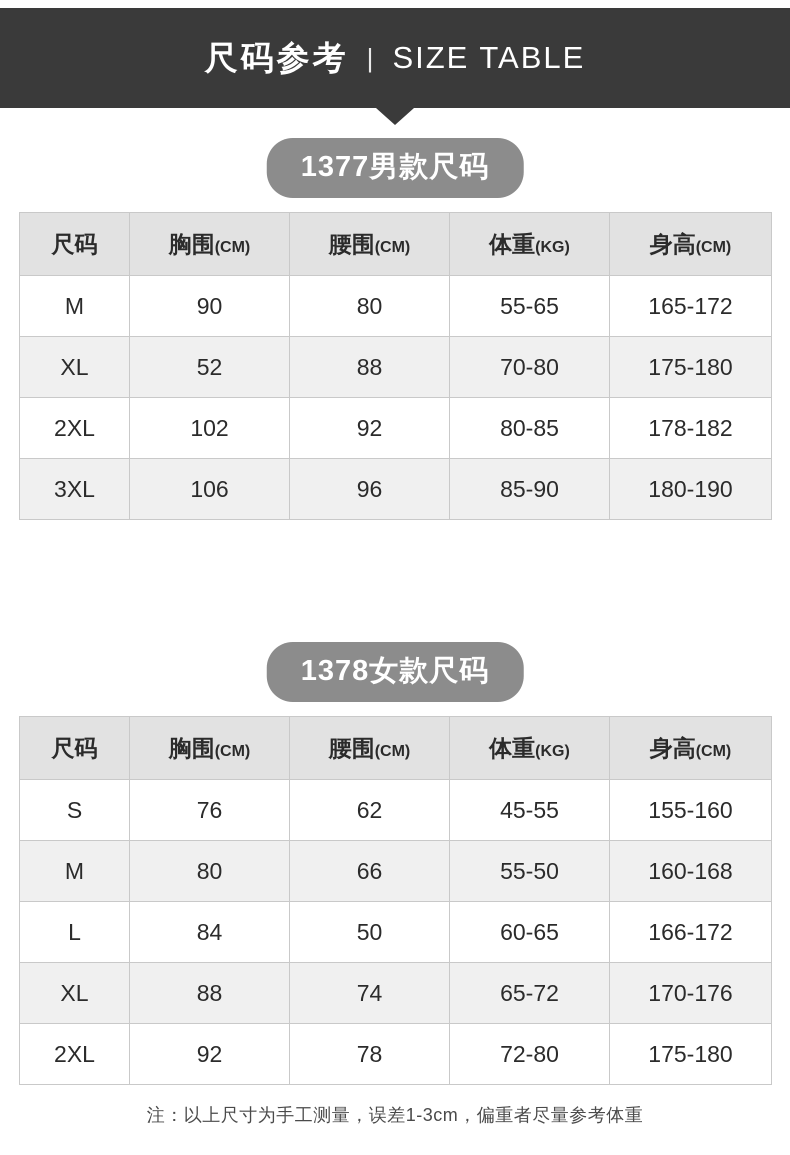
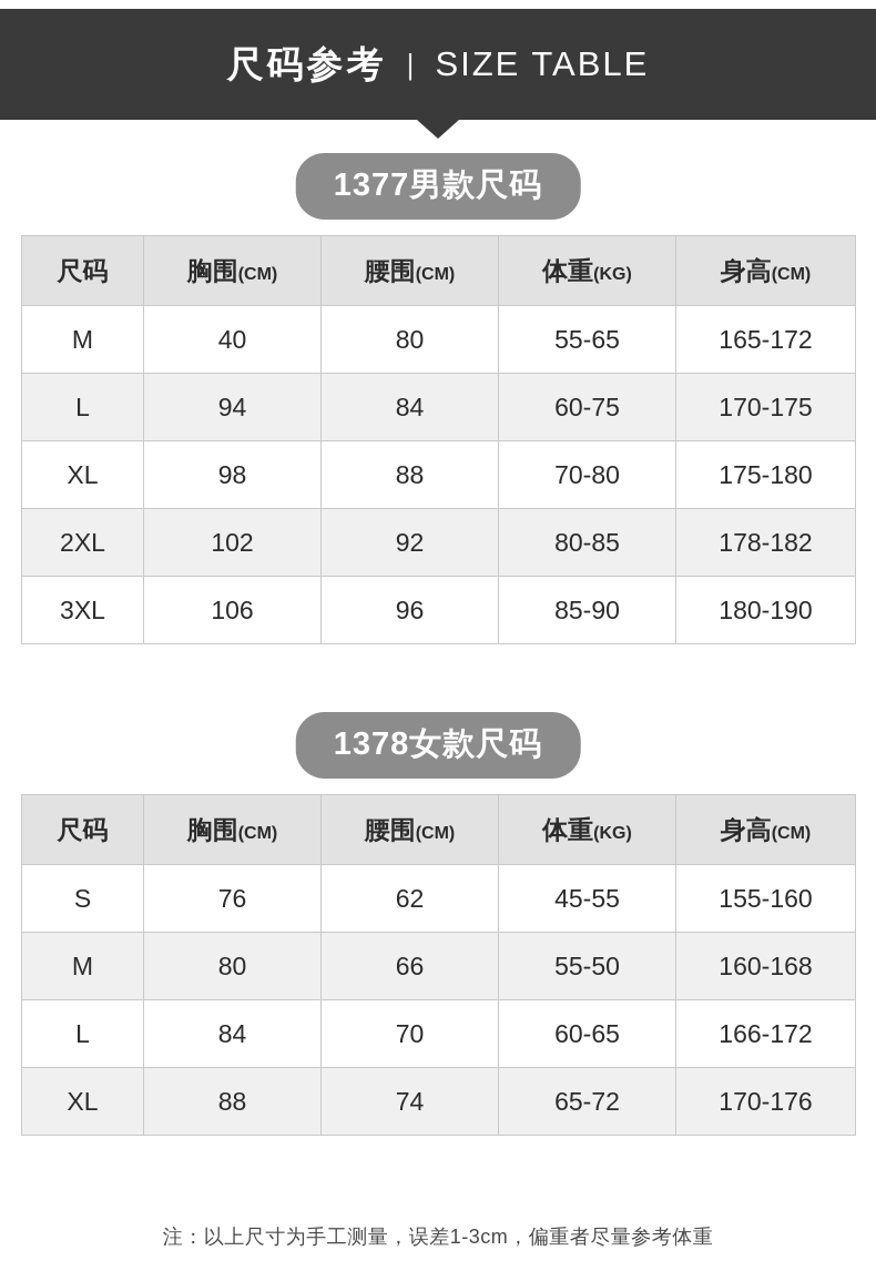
  尺码参考
  |
  SIZE TABLE
  1377男款尺码
  尺码	胸围(CM)	腰围(CM)	体重(KG)	身高(CM)
- M	90	80	55-65	165-172
+ M	40	80	55-65	165-172
+ L	94	84	60-75	170-175
- XL	52	88	70-80	175-180
+ XL	98	88	70-80	175-180
  2XL	102	92	80-85	178-182
  3XL	106	96	85-90	180-190
  1378女款尺码
  尺码	胸围(CM)	腰围(CM)	体重(KG)	身高(CM)
  S	76	62	45-55	155-160
  M	80	66	55-50	160-168
- L	84	50	60-65	166-172
+ L	84	70	60-65	166-172
  XL	88	74	65-72	170-176
- 2XL	92	78	72-80	175-180
  注：以上尺寸为手工测量，误差1-3cm，偏重者尽量参考体重
